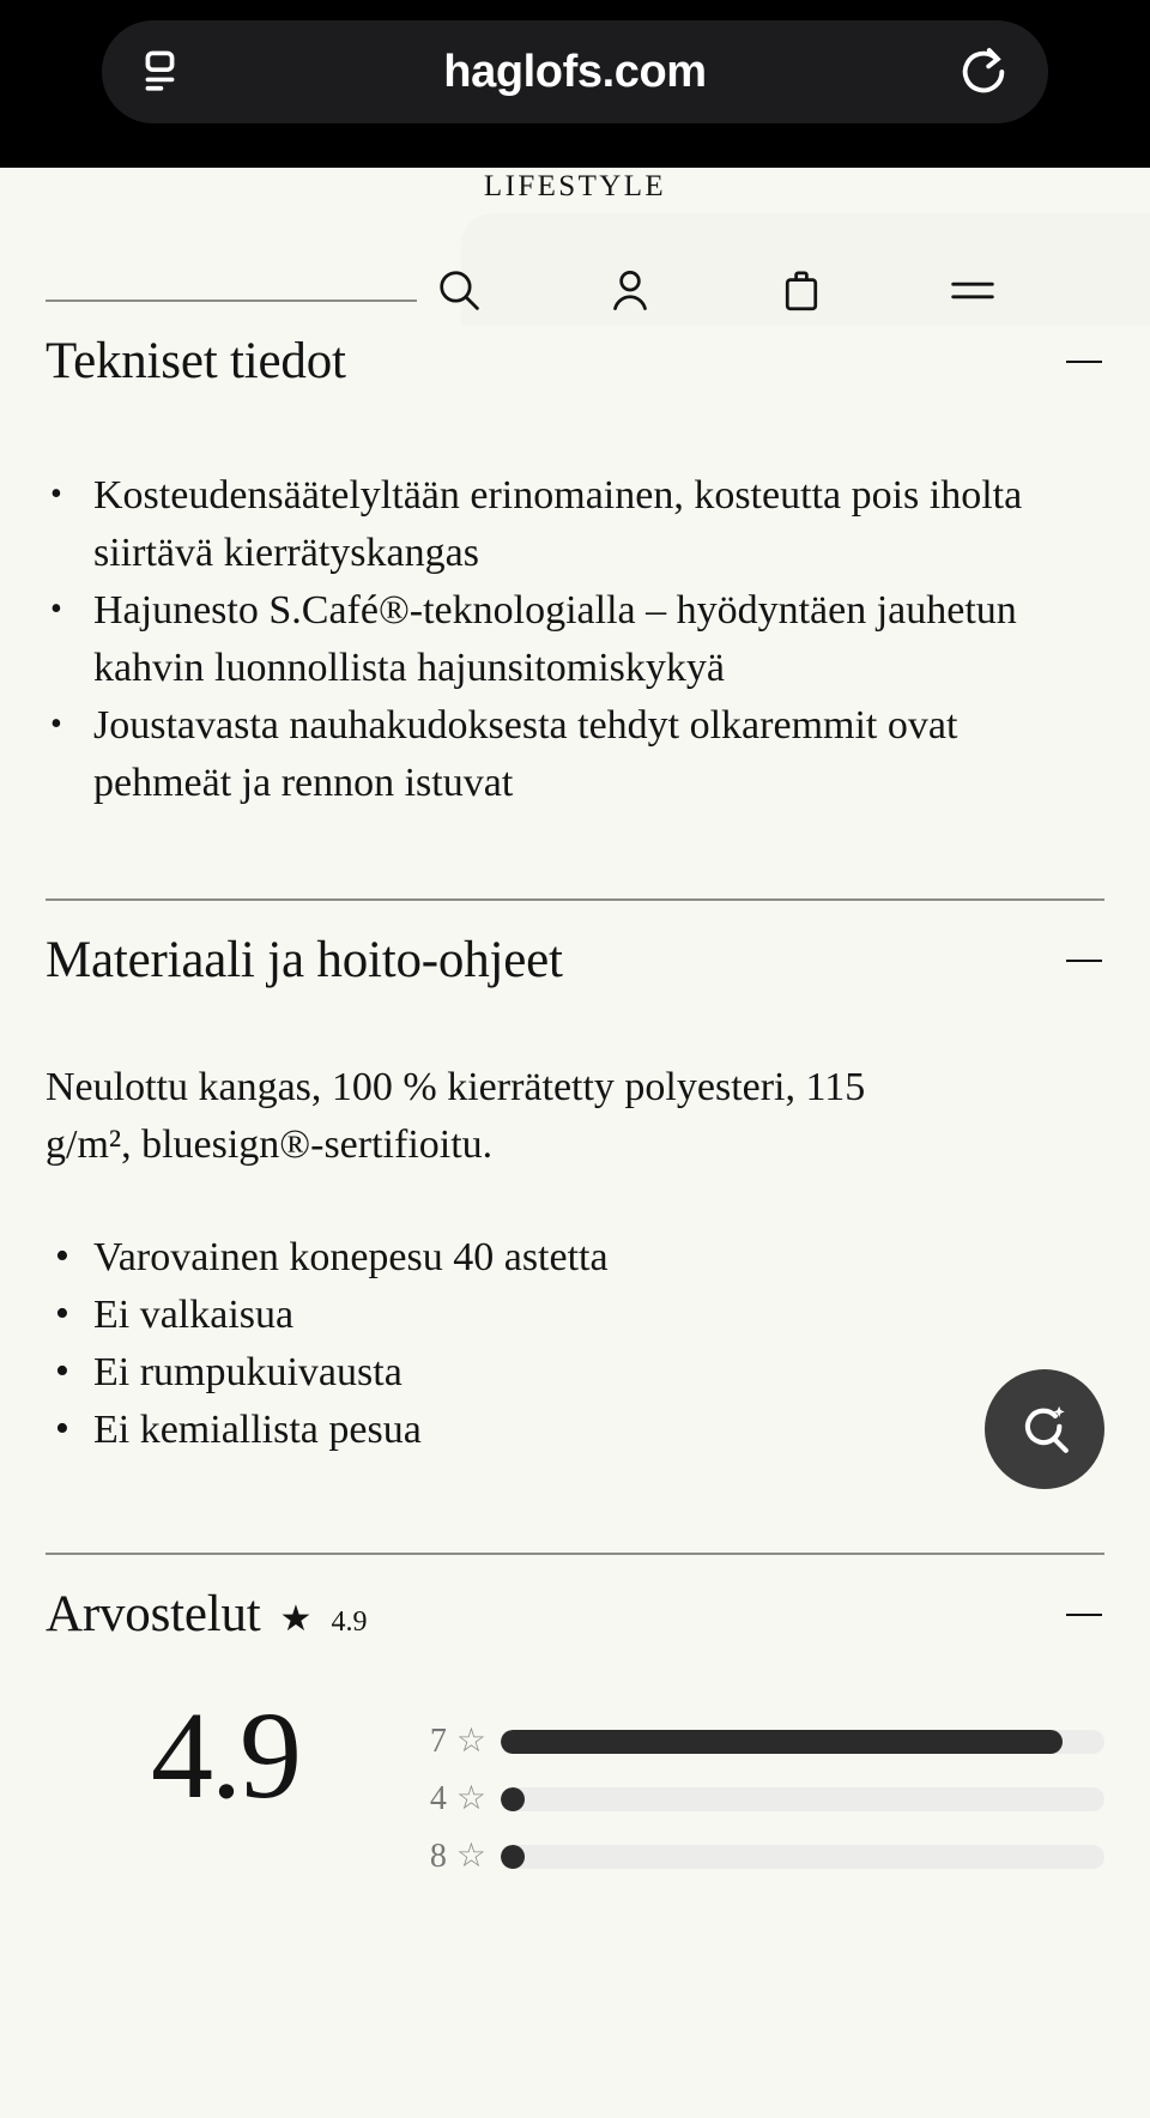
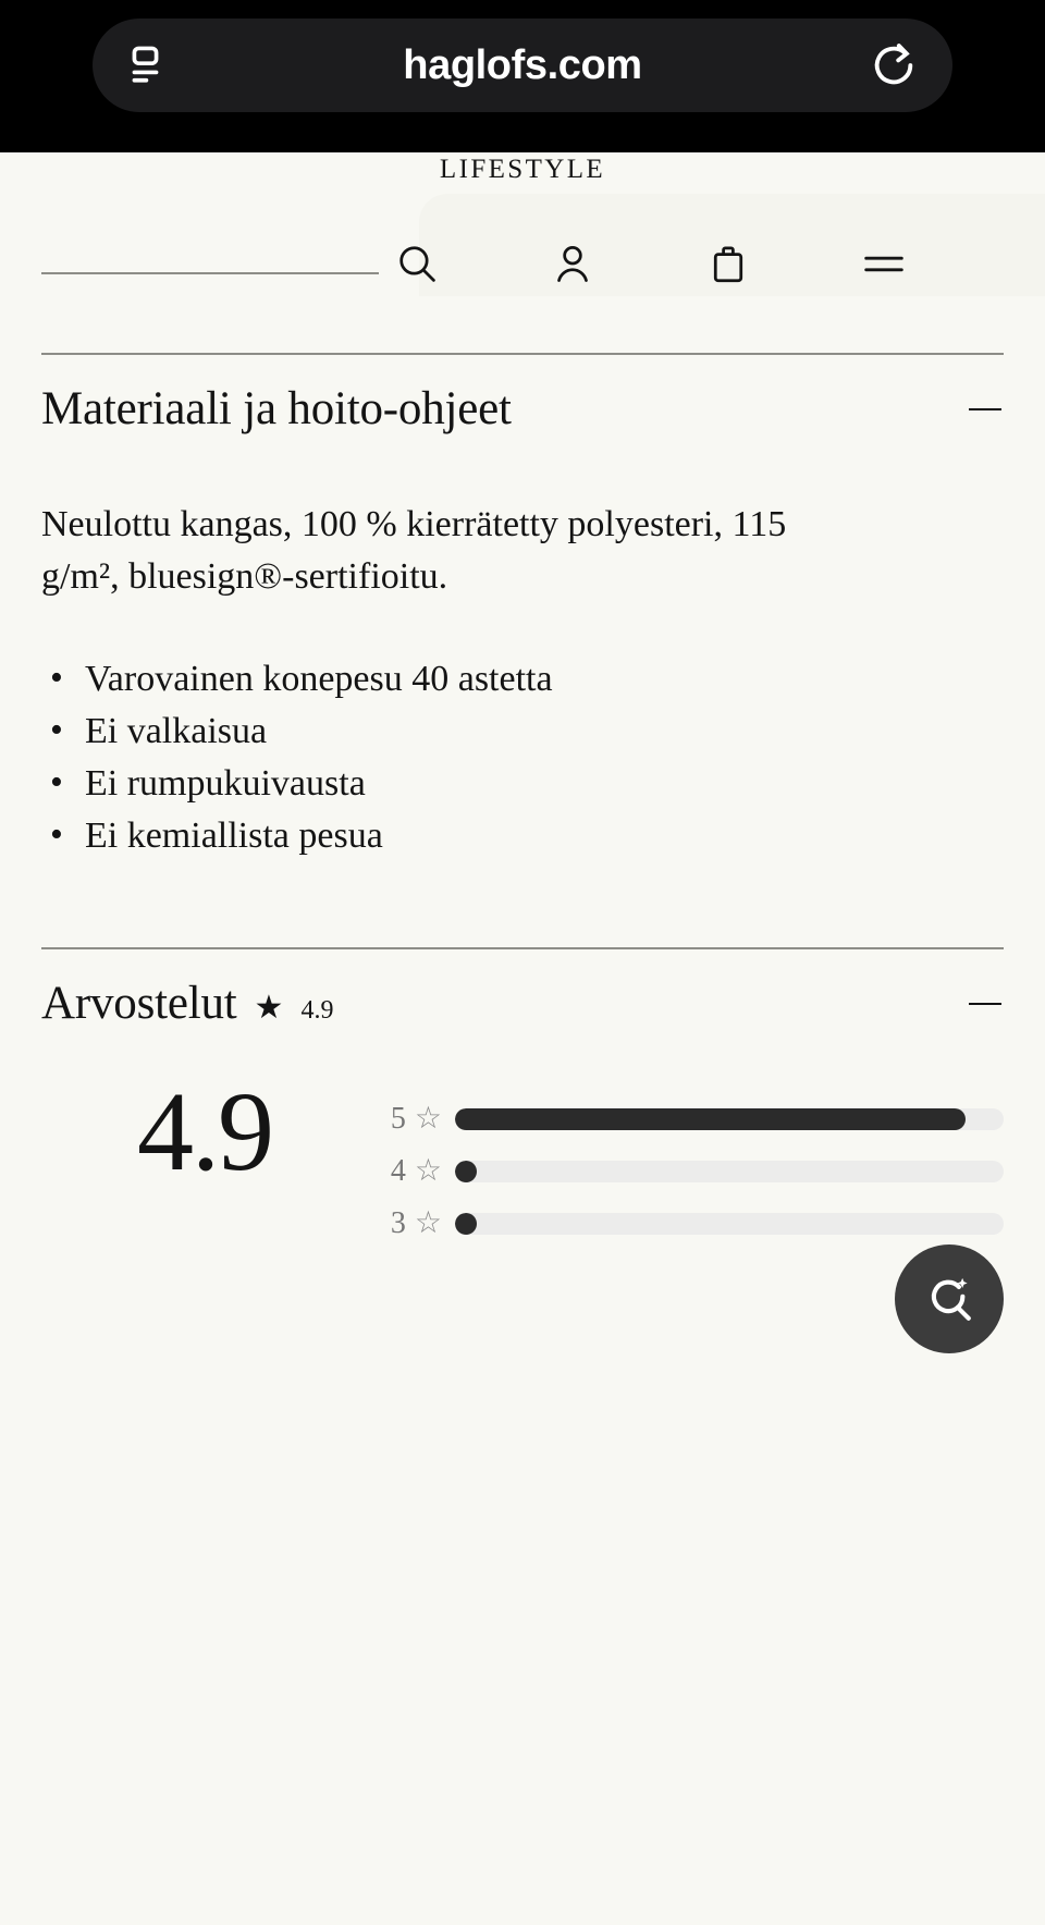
  haglofs.com
  LIFESTYLE
- Tekniset tiedot
- Kosteudensäätelyltään erinomainen, kosteutta pois iholta siirtävä kierrätyskangas
- Hajunesto S.Café®-teknologialla – hyödyntäen jauhetun kahvin luonnollista hajunsitomiskykyä
- Joustavasta nauhakudoksesta tehdyt olkaremmit ovat pehmeät ja rennon istuvat
  Materiaali ja hoito-ohjeet
  Neulottu kangas, 100 % kierrätetty polyesteri, 115 g/m², bluesign®-sertifioitu.
  Varovainen konepesu 40 astetta
  Ei valkaisua
  Ei rumpukuivausta
  Ei kemiallista pesua
  Arvostelut
  ★
  4.9
  4.9
- 7
+ 5
  ☆
  4
  ☆
- 8
+ 3
  ☆
